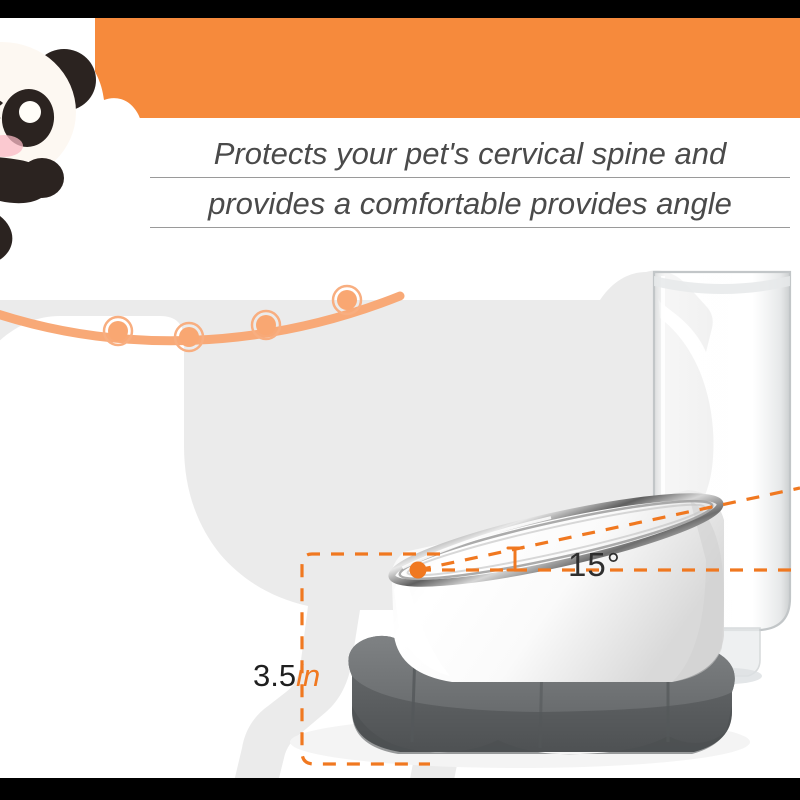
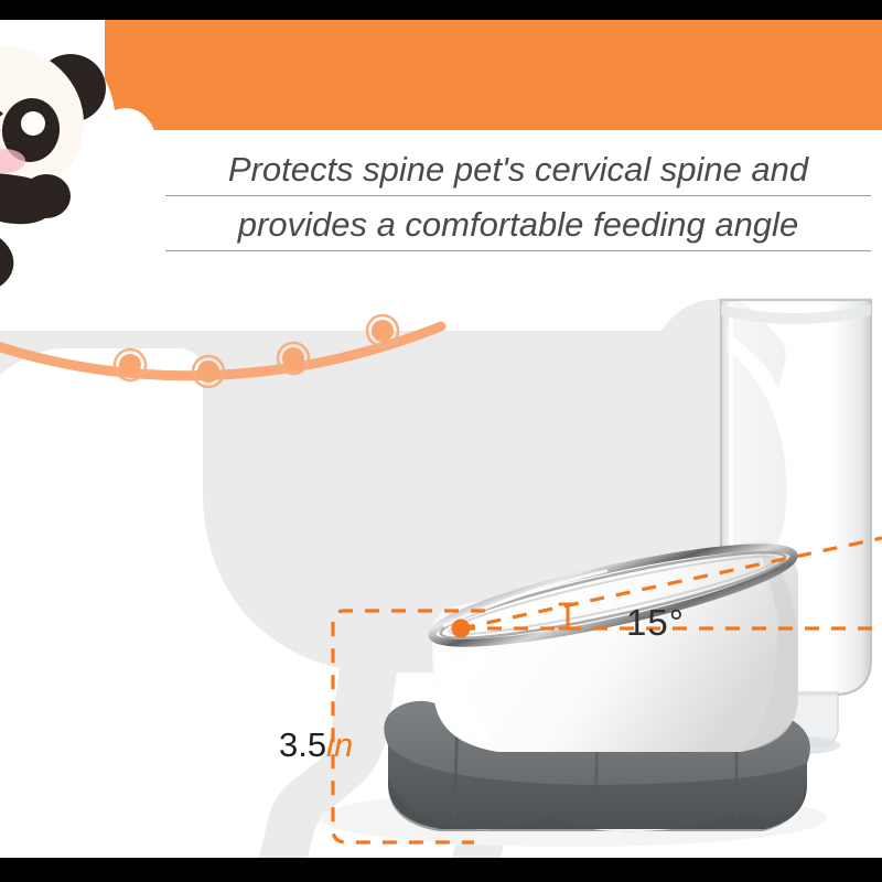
  15°
  3.5in
- Protects your pet's cervical spine and
+ Protects spine pet's cervical spine and
- provides a comfortable provides angle
+ provides a comfortable feeding angle
